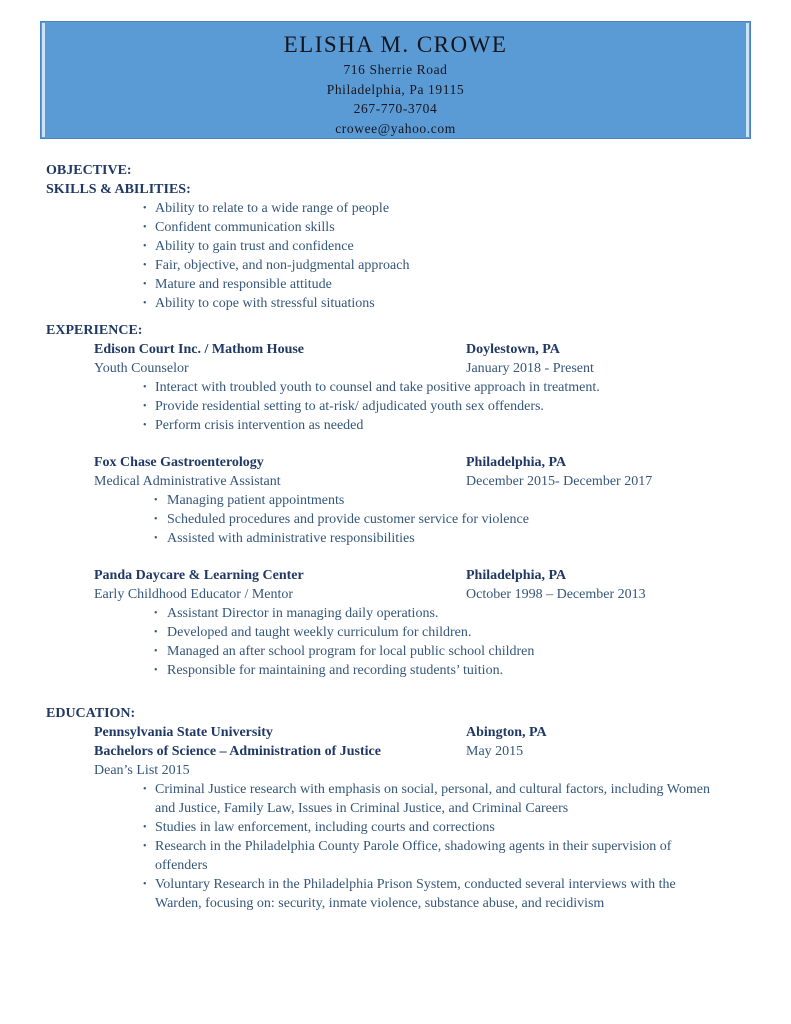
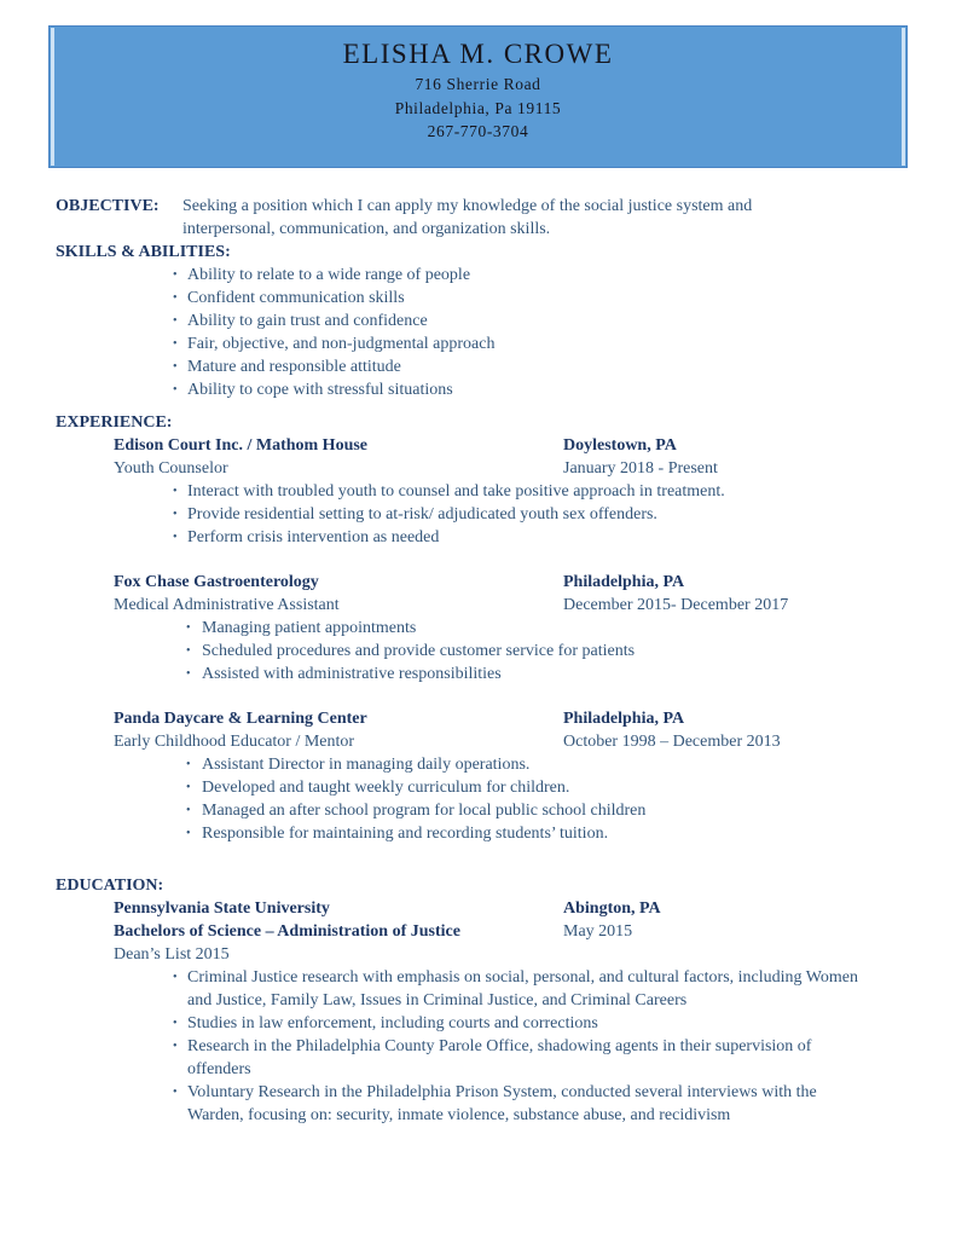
  ELISHA M. CROWE
  716 Sherrie Road
  Philadelphia, Pa 19115
  267-770-3704
- crowee@yahoo.com
  OBJECTIVE:
+ Seeking a position which I can apply my knowledge of the social justice system and interpersonal, communication, and organization skills.
  SKILLS & ABILITIES:
  Ability to relate to a wide range of people
  Confident communication skills
  Ability to gain trust and confidence
  Fair, objective, and non-judgmental approach
  Mature and responsible attitude
  Ability to cope with stressful situations
  EXPERIENCE:
  Edison Court Inc. / Mathom House
  Doylestown, PA
  Youth Counselor
  January 2018 - Present
  Interact with troubled youth to counsel and take positive approach in treatment.
  Provide residential setting to at-risk/ adjudicated youth sex offenders.
  Perform crisis intervention as needed
  Fox Chase Gastroenterology
  Philadelphia, PA
  Medical Administrative Assistant
  December 2015- December 2017
  Managing patient appointments
- Scheduled procedures and provide customer service for violence
+ Scheduled procedures and provide customer service for patients
  Assisted with administrative responsibilities
  Panda Daycare & Learning Center
  Philadelphia, PA
  Early Childhood Educator / Mentor
  October 1998 – December 2013
  Assistant Director in managing daily operations.
  Developed and taught weekly curriculum for children.
  Managed an after school program for local public school children
  Responsible for maintaining and recording students’ tuition.
  EDUCATION:
  Pennsylvania State University
  Abington, PA
  Bachelors of Science – Administration of Justice
  May 2015
  Dean’s List 2015
  Criminal Justice research with emphasis on social, personal, and cultural factors, including Women and Justice, Family Law, Issues in Criminal Justice, and Criminal Careers
  Studies in law enforcement, including courts and corrections
  Research in the Philadelphia County Parole Office, shadowing agents in their supervision of offenders
  Voluntary Research in the Philadelphia Prison System, conducted several interviews with the Warden, focusing on: security, inmate violence, substance abuse, and recidivism
